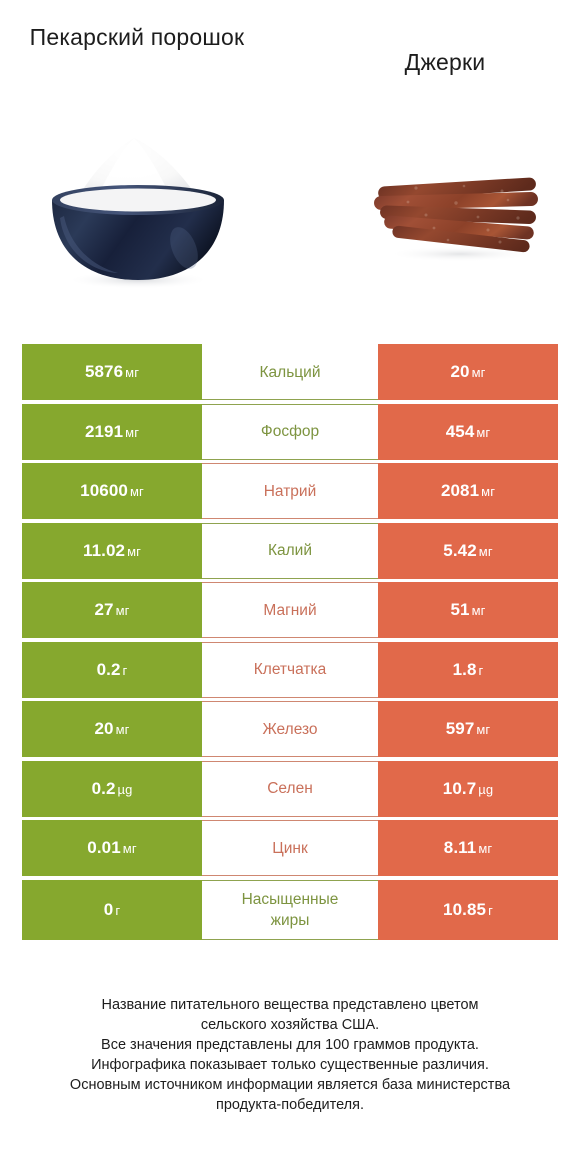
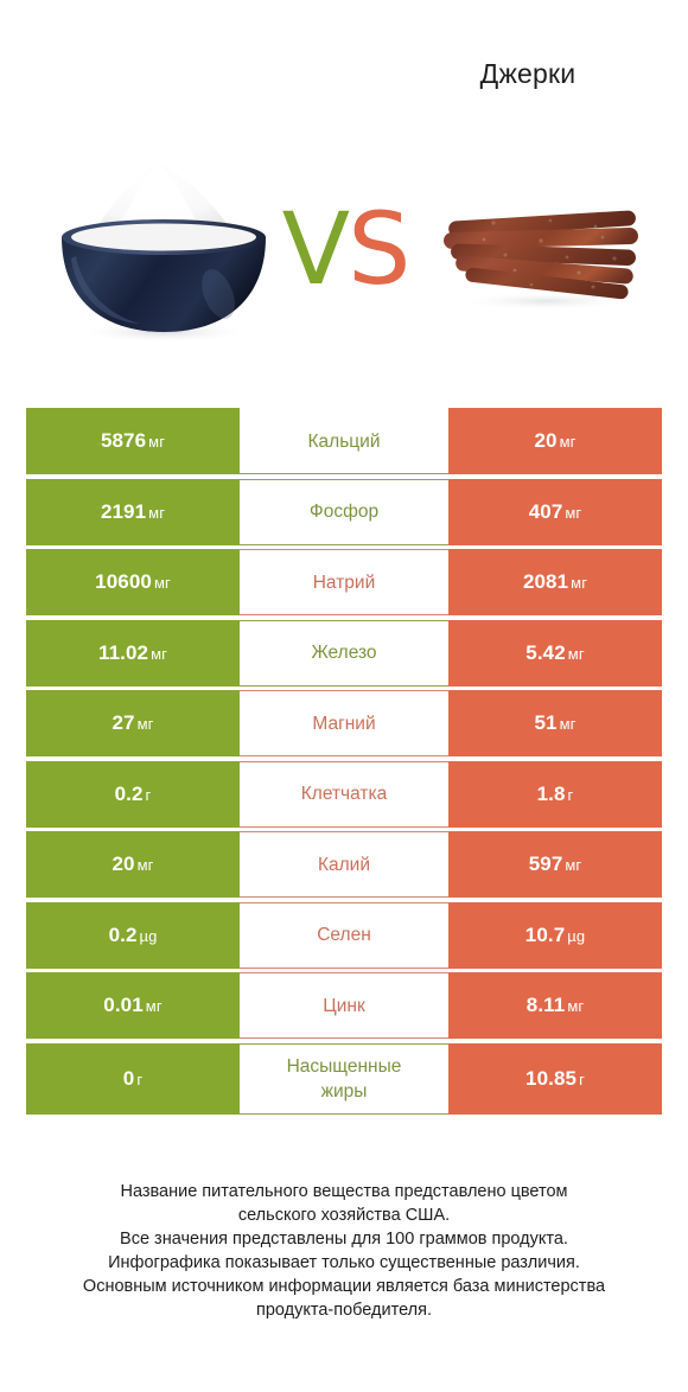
- Пекарский порошок
  Джерки
+ VS
  5876 мг
  Кальций
  20 мг
  2191 мг
  Фосфор
- 454 мг
+ 407 мг
  10600 мг
  Натрий
  2081 мг
  11.02 мг
- Калий
+ Железо
  5.42 мг
  27 мг
  Магний
  51 мг
  0.2 г
  Клетчатка
  1.8 г
  20 мг
- Железо
+ Калий
  597 мг
  0.2 µg
  Селен
  10.7 µg
  0.01 мг
  Цинк
  8.11 мг
  0 г
  Насыщенные
  жиры
  10.85 г
  Название питательного вещества представлено цветом
  сельского хозяйства США.
  Все значения представлены для 100 граммов продукта.
  Инфографика показывает только существенные различия.
  Основным источником информации является база министерства
  продукта-победителя.
